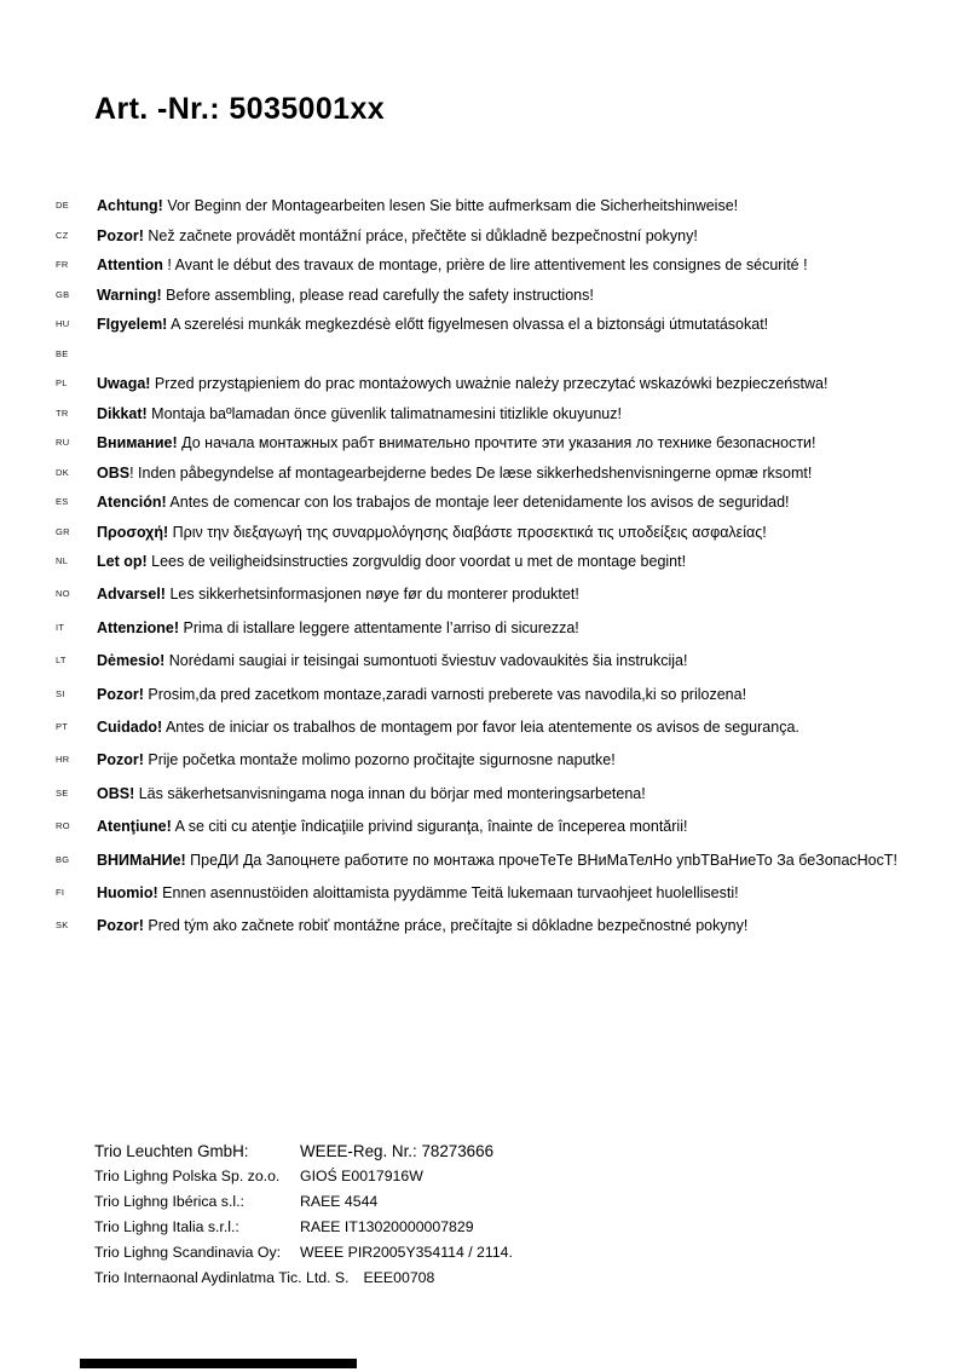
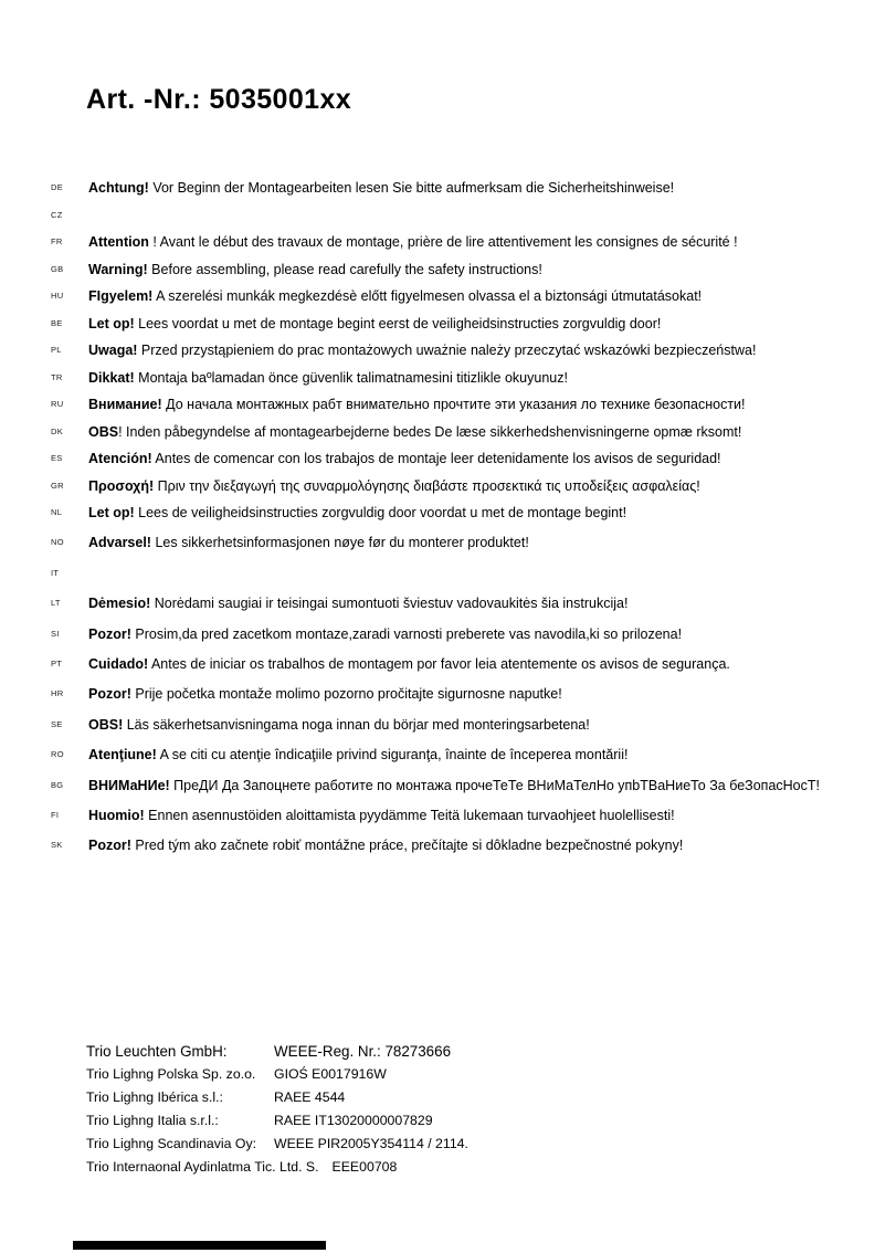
  Art. -Nr.: 5035001xx
  DE
  Achtung! Vor Beginn der Montagearbeiten lesen Sie bitte aufmerksam die Sicherheitshinweise!
  CZ
- Pozor! Než začnete provádět montážní práce, přečtěte si důkladně bezpečnostní pokyny!
  FR
  Attention ! Avant le début des travaux de montage, prière de lire attentivement les consignes de sécurité !
  GB
  Warning! Before assembling, please read carefully the safety instructions!
  HU
  FIgyelem! A szerelési munkák megkezdésè előtt figyelmesen olvassa el a biztonsági útmutatásokat!
  BE
+ Let op! Lees voordat u met de montage begint eerst de veiligheidsinstructies zorgvuldig door!
  PL
  Uwaga! Przed przystąpieniem do prac montażowych uważnie należy przeczytać wskazówki bezpieczeństwa!
  TR
  Dikkat! Montaja baºlamadan önce güvenlik talimatnamesini titizlikle okuyunuz!
  RU
  Внимание! До начала монтажных рабт внимательно прочтите эти указания ло технике безопасности!
  DK
  OBS! Inden påbegyndelse af montagearbejderne bedes De læse sikkerhedshenvisningerne opmæ rksomt!
  ES
  Atención! Antes de comencar con los trabajos de montaje leer detenidamente los avisos de seguridad!
  GR
  Προσοχή! Πριν την διεξαγωγή της συναρμολόγησης διαβάστε προσεκτικά τις υποδείξεις ασφαλείας!
  NL
  Let op! Lees de veiligheidsinstructies zorgvuldig door voordat u met de montage begint!
  NO
  Advarsel! Les sikkerhetsinformasjonen nøye før du monterer produktet!
  IT
- Attenzione! Prima di istallare leggere attentamente l’arriso di sicurezza!
  LT
  Dėmesio! Norėdami saugiai ir teisingai sumontuoti šviestuv vadovaukitės šia instrukcija!
  SI
  Pozor! Prosim,da pred zacetkom montaze,zaradi varnosti preberete vas navodila,ki so prilozena!
  PT
  Cuidado! Antes de iniciar os trabalhos de montagem por favor leia atentemente os avisos de segurança.
  HR
  Pozor! Prije početka montaže molimo pozorno pročitajte sigurnosne naputke!
  SE
  OBS! Läs säkerhetsanvisningama noga innan du börjar med monteringsarbetena!
  RO
  Atenţiune! A se citi cu atenţie îndicaţiile privind siguranţa, înainte de începerea montării!
  BG
  ВНИМаНИе! ПреДИ Да Запоцнете работите по монтажа прочеТеТе ВНиМаТелНо упbТВаНиеТо За беЗопасНосТ!
  FI
  Huomio! Ennen asennustöiden aloittamista pyydämme Teitä lukemaan turvaohjeet huolellisesti!
  SK
  Pozor! Pred tým ako začnete robiť montážne práce, prečítajte si dôkladne bezpečnostné pokyny!
  Trio Leuchten GmbH:
  WEEE-Reg. Nr.: 78273666
  Trio Lighng Polska Sp. zo.o.
  GIOŚ E0017916W
  Trio Lighng Ibérica s.l.:
  RAEE 4544
  Trio Lighng Italia s.r.l.:
  RAEE IT13020000007829
  Trio Lighng Scandinavia Oy:
  WEEE PIR2005Y354114 / 2114.
  Trio Internaonal Aydinlatma Tic. Ltd. S.
  EEE00708
